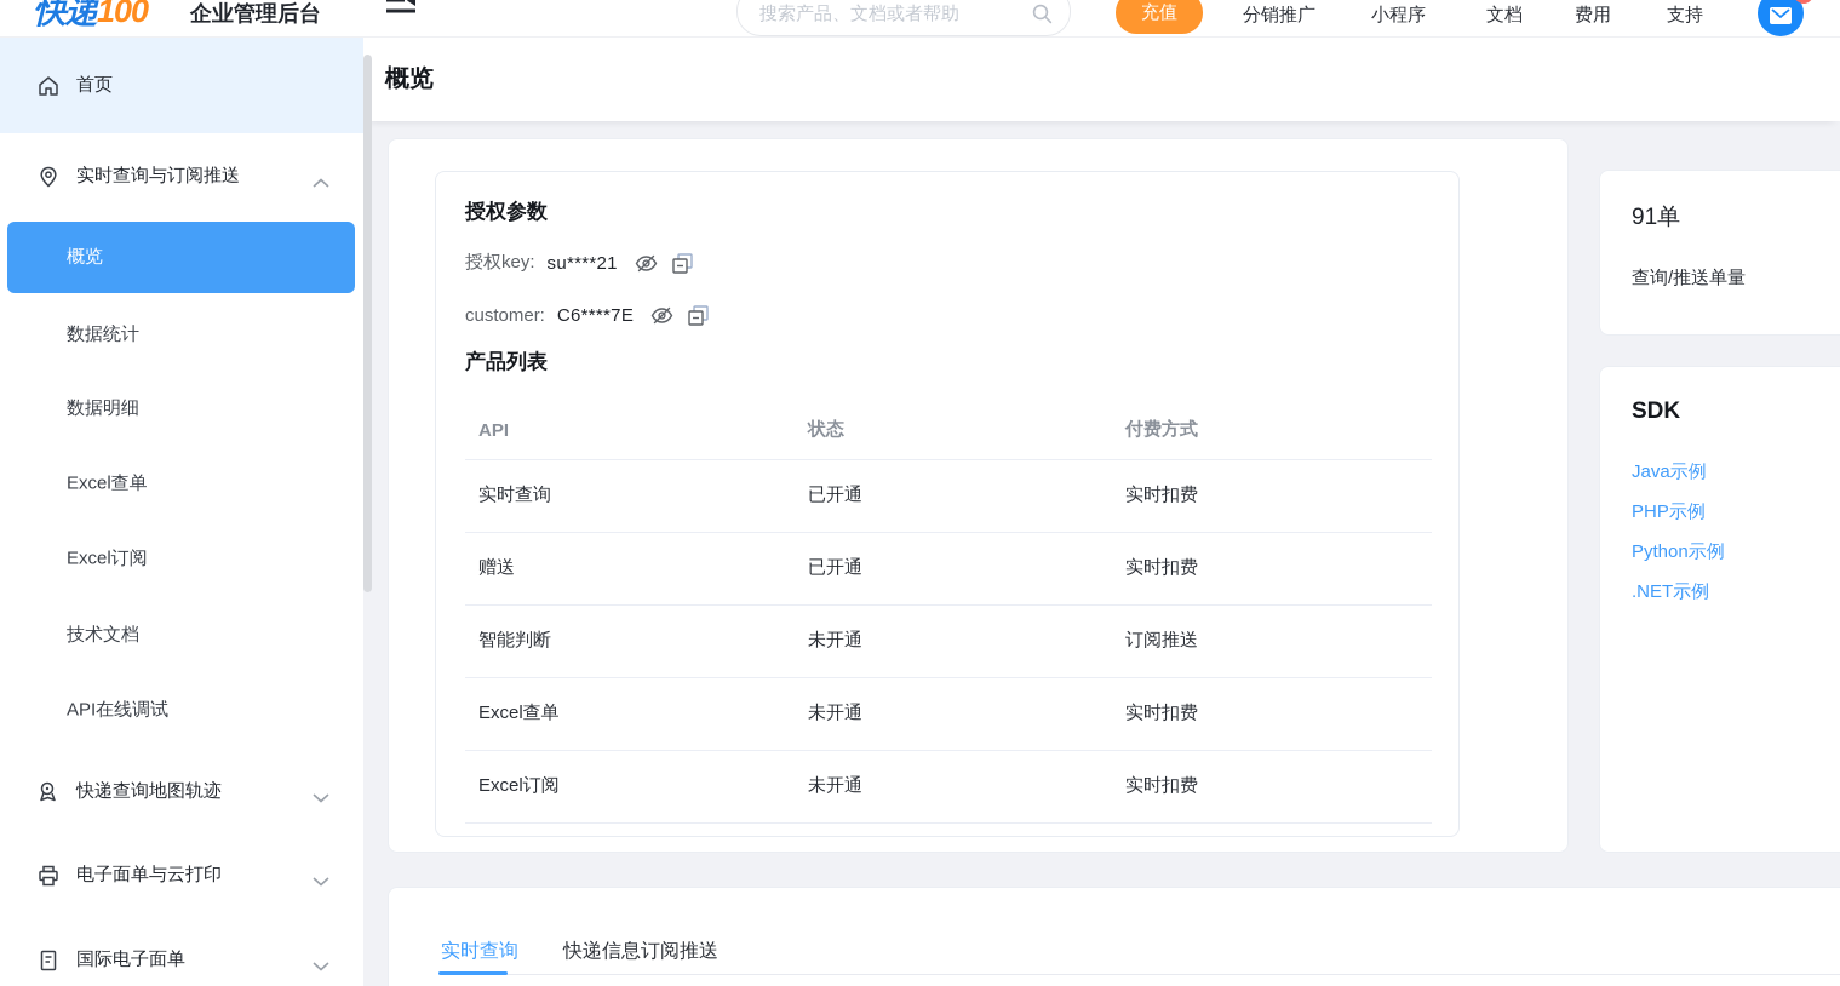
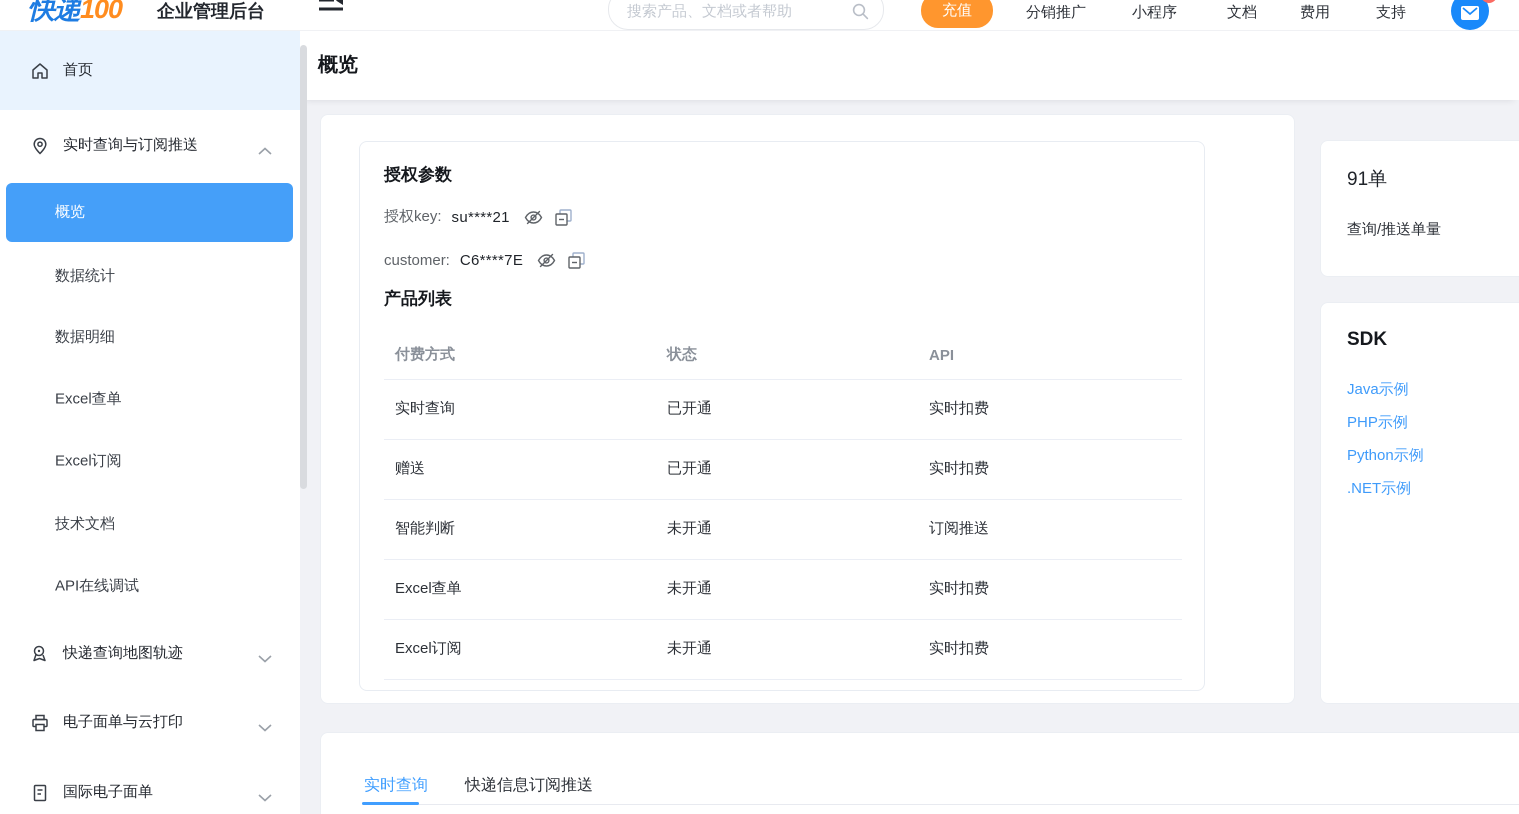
  快递100
  企业管理后台
  搜索产品、文档或者帮助
  充值
  分销推广
  小程序
  文档
  费用
  支持
  首页
  实时查询与订阅推送
  概览
  数据统计
  数据明细
  Excel查单
  Excel订阅
  技术文档
  API在线调试
  快递查询地图轨迹
  电子面单与云打印
  国际电子面单
  概览
  授权参数
  授权key:
  su****21
  customer:
  C6****7E
  产品列表
- API
+ 付费方式
  状态
- 付费方式
+ API
  实时查询
  已开通
  实时扣费
  赠送
  已开通
  实时扣费
  智能判断
  未开通
  订阅推送
  Excel查单
  未开通
  实时扣费
  Excel订阅
  未开通
  实时扣费
  91单
  查询/推送单量
  SDK
  Java示例
  PHP示例
  Python示例
  .NET示例
  实时查询
  快递信息订阅推送
